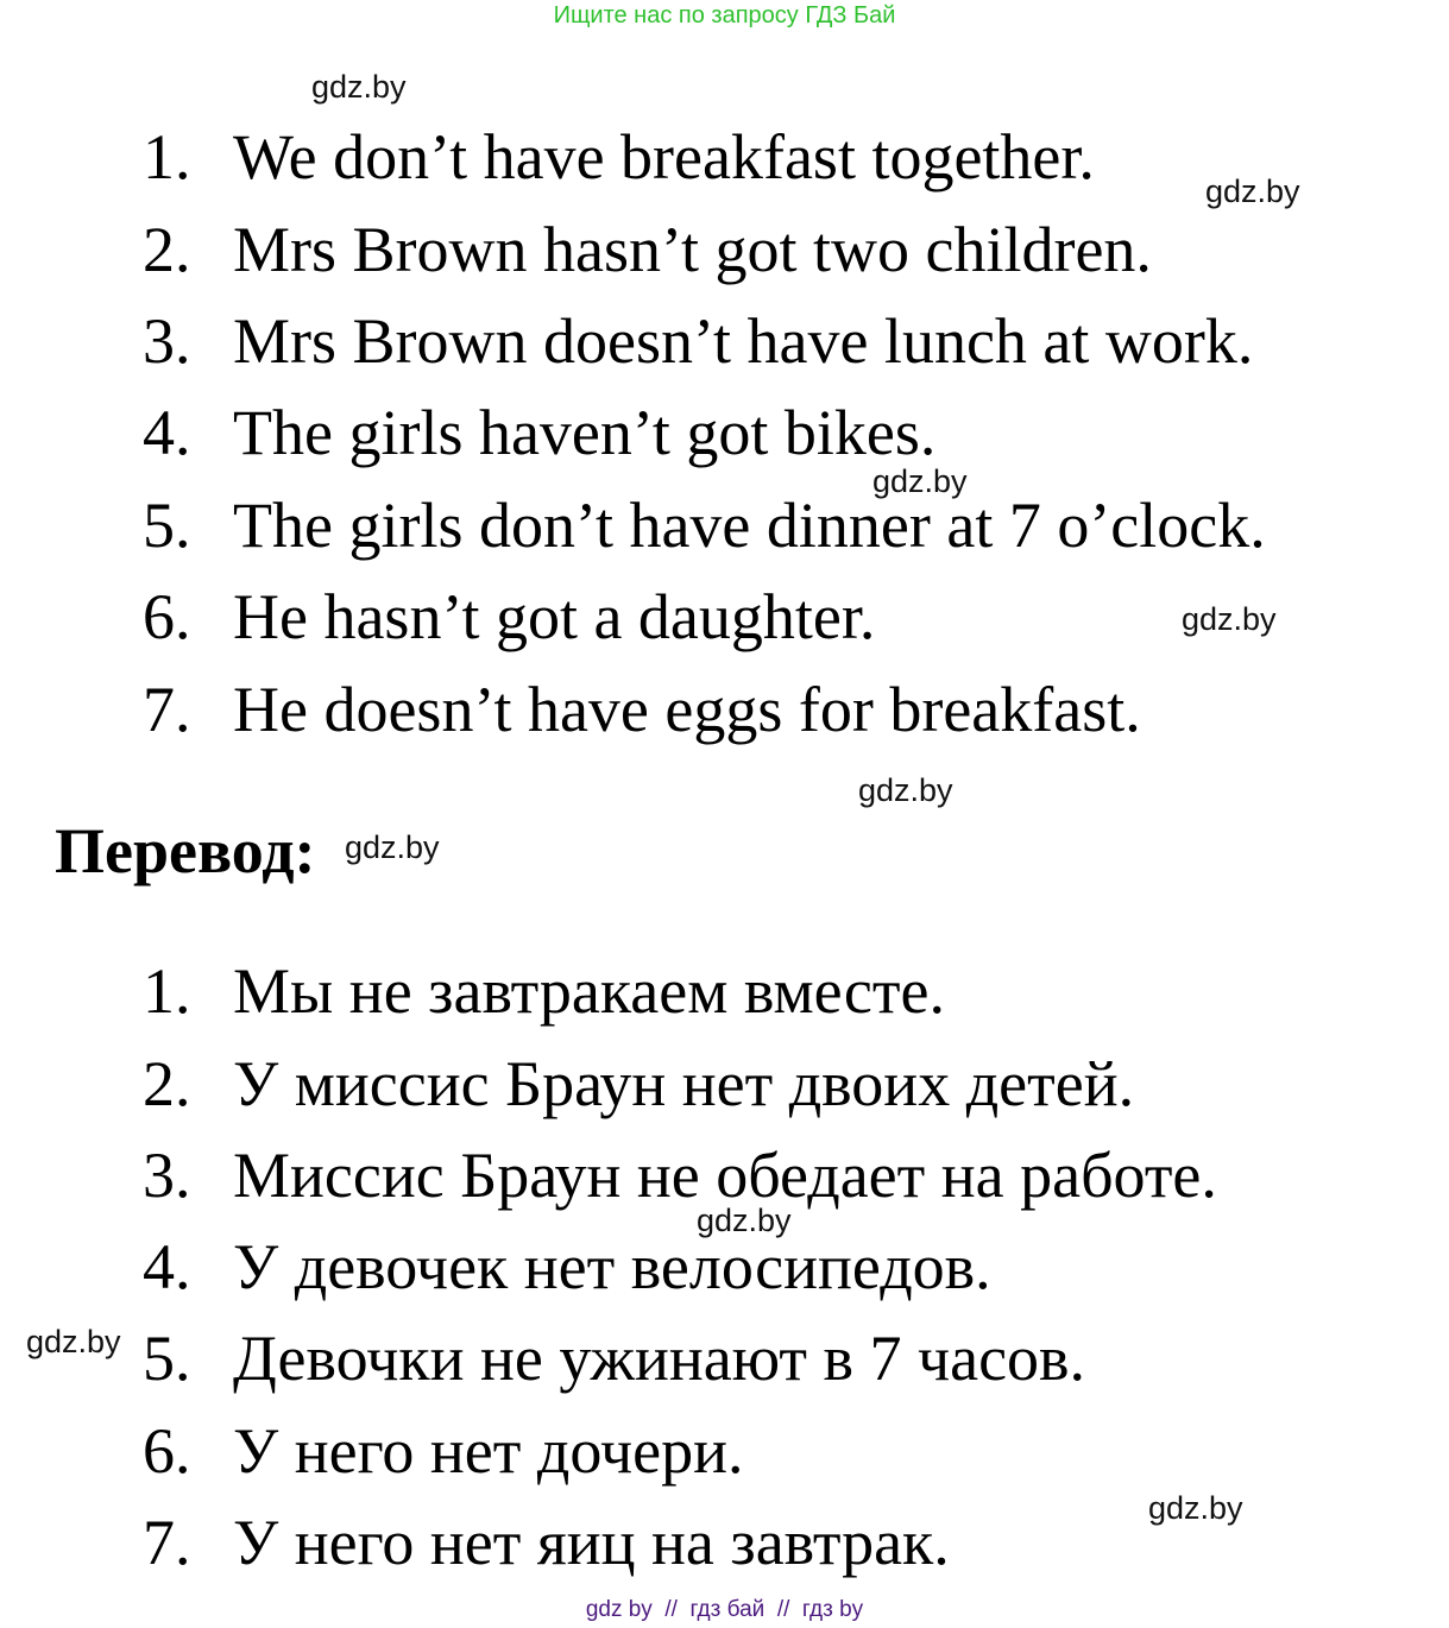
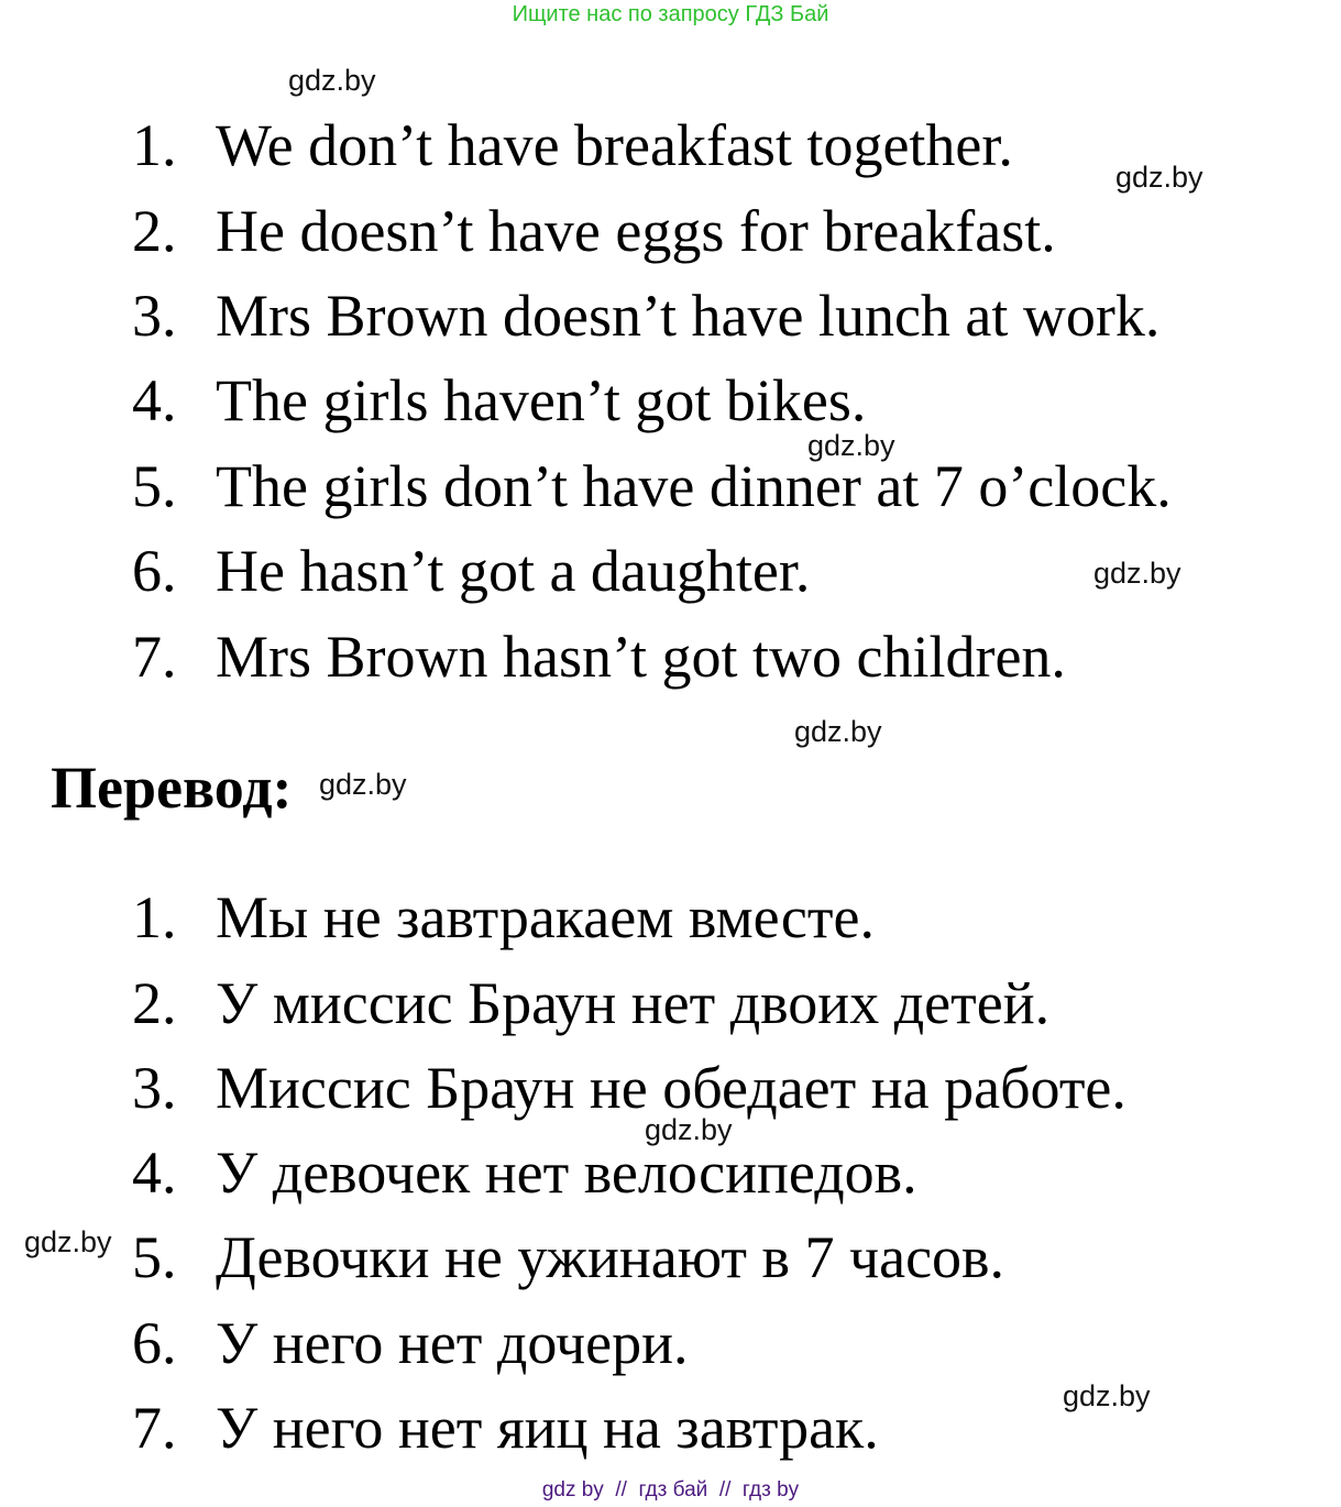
  Ищите нас по запросу ГДЗ Бай
  gdz.by
  gdz.by
  gdz.by
  gdz.by
  gdz.by
  gdz.by
  gdz.by
  gdz.by
  gdz.by
  1. We don’t have breakfast together.
- 2. Mrs Brown hasn’t got two children.
+ 2. He doesn’t have eggs for breakfast.
  3. Mrs Brown doesn’t have lunch at work.
  4. The girls haven’t got bikes.
  5. The girls don’t have dinner at 7 o’clock.
  6. He hasn’t got a daughter.
- 7. He doesn’t have eggs for breakfast.
+ 7. Mrs Brown hasn’t got two children.
  Перевод:
  1. Мы не завтракаем вместе.
  2. У миссис Браун нет двоих детей.
  3. Миссис Браун не обедает на работе.
  4. У девочек нет велосипедов.
  5. Девочки не ужинают в 7 часов.
  6. У него нет дочери.
  7. У него нет яиц на завтрак.
  gdz by // гдз бай // гдз by
